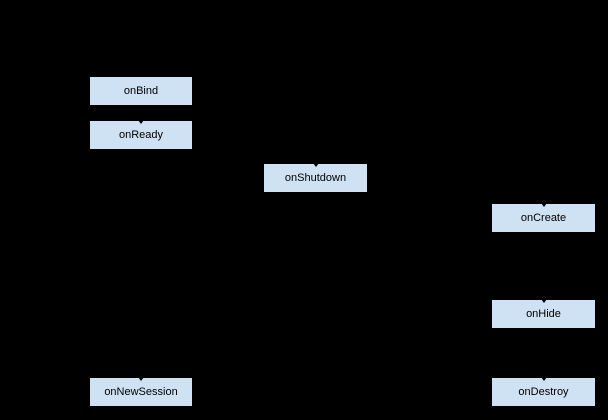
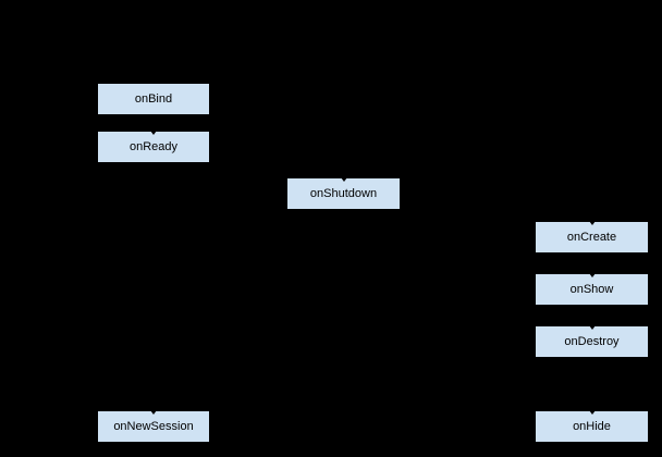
  onBind
  onReady
  onShutdown
  onCreate
+ onShow
- onHide
+ onDestroy
  onNewSession
- onDestroy
+ onHide
